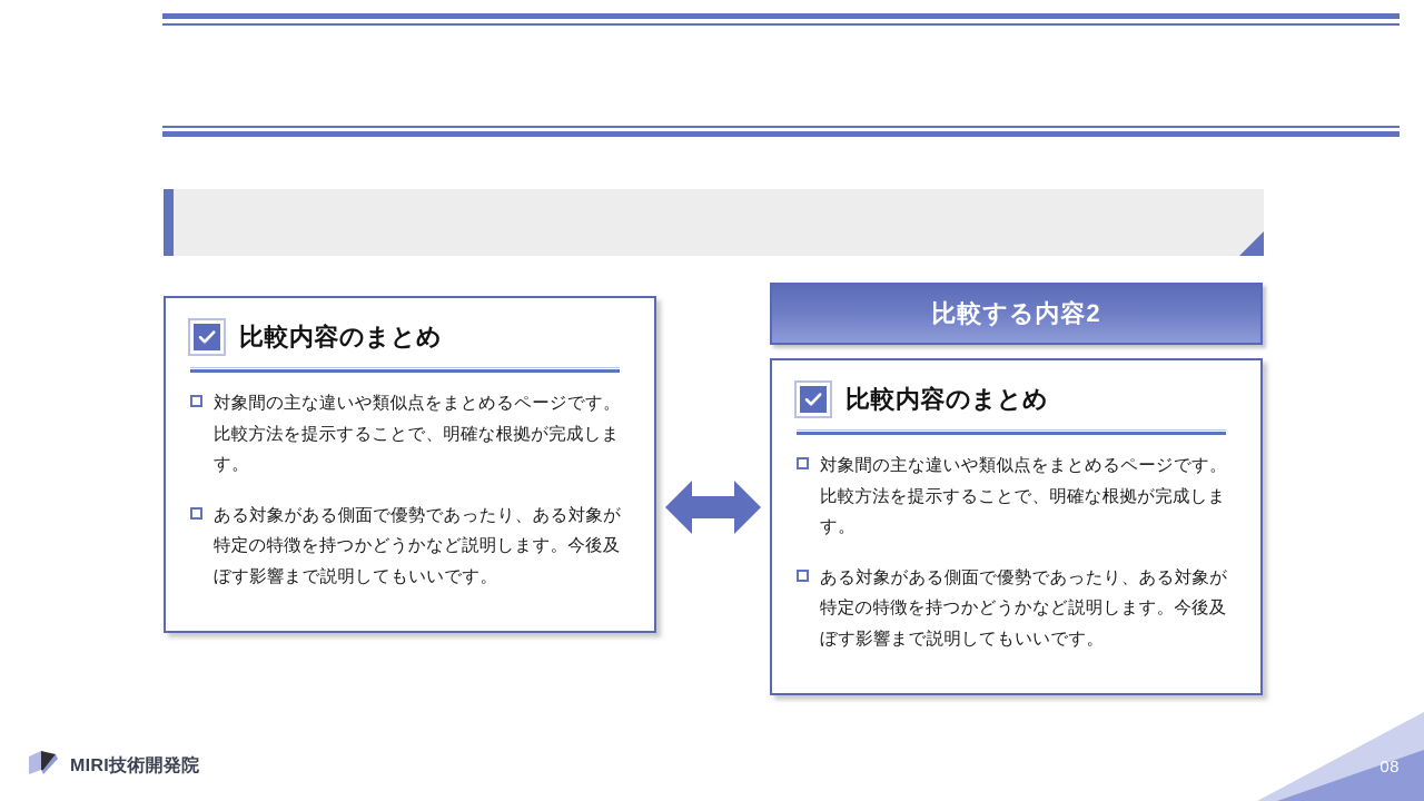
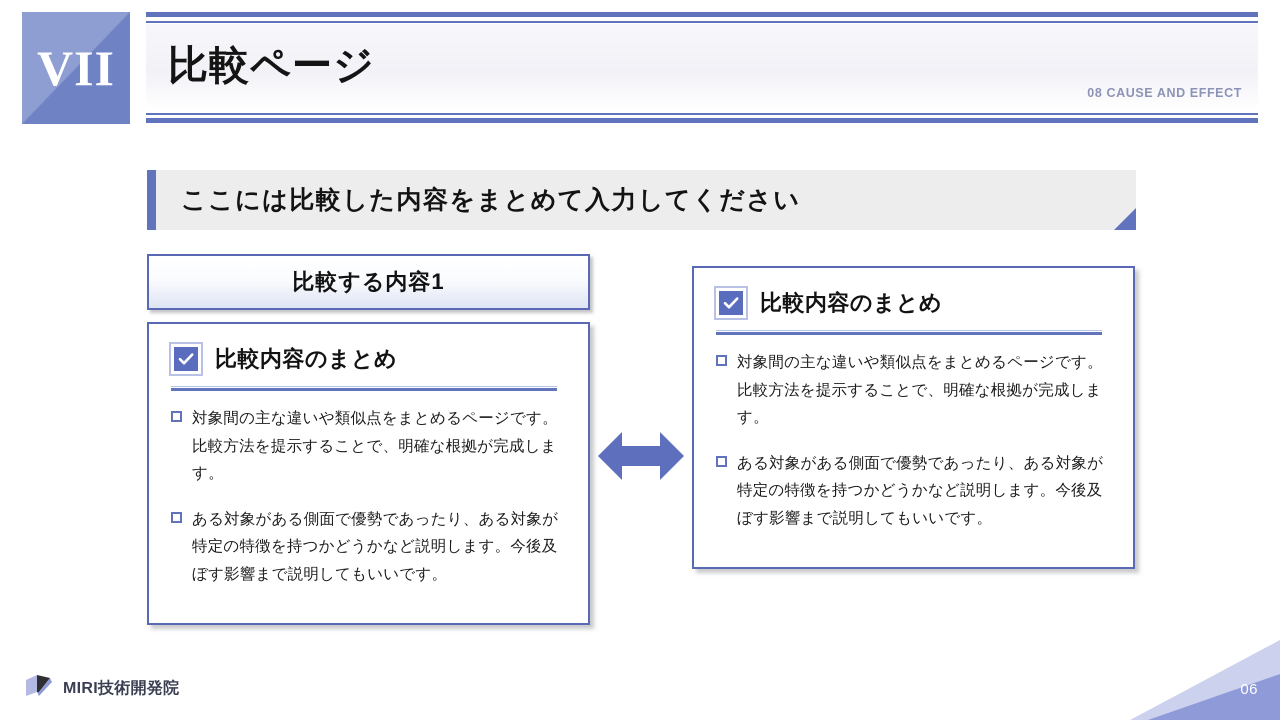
+ VII
+ 比較ページ
+ 08 CAUSE AND EFFECT
+ ここには比較した内容をまとめて入力してください
+ 比較する内容1
  比較内容のまとめ
  対象間の主な違いや類似点をまとめるページです。 比較方法を提示することで、明確な根拠が完成します。
  ある対象がある側面で優勢であったり、ある対象が特定の特徴を持つかどうかなど説明します。今後及ぼす影響まで説明してもいいです。
- 比較する内容2
  比較内容のまとめ
  対象間の主な違いや類似点をまとめるページです。 比較方法を提示することで、明確な根拠が完成します。
  ある対象がある側面で優勢であったり、ある対象が特定の特徴を持つかどうかなど説明します。今後及ぼす影響まで説明してもいいです。
  MIRI技術開発院
- 08
+ 06
